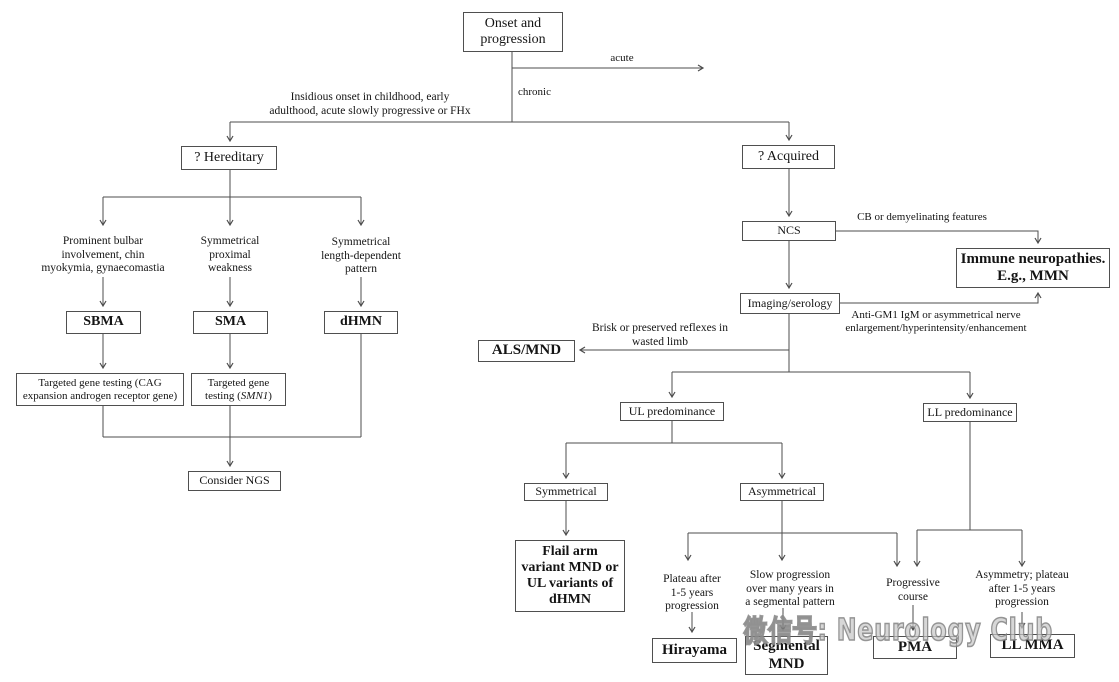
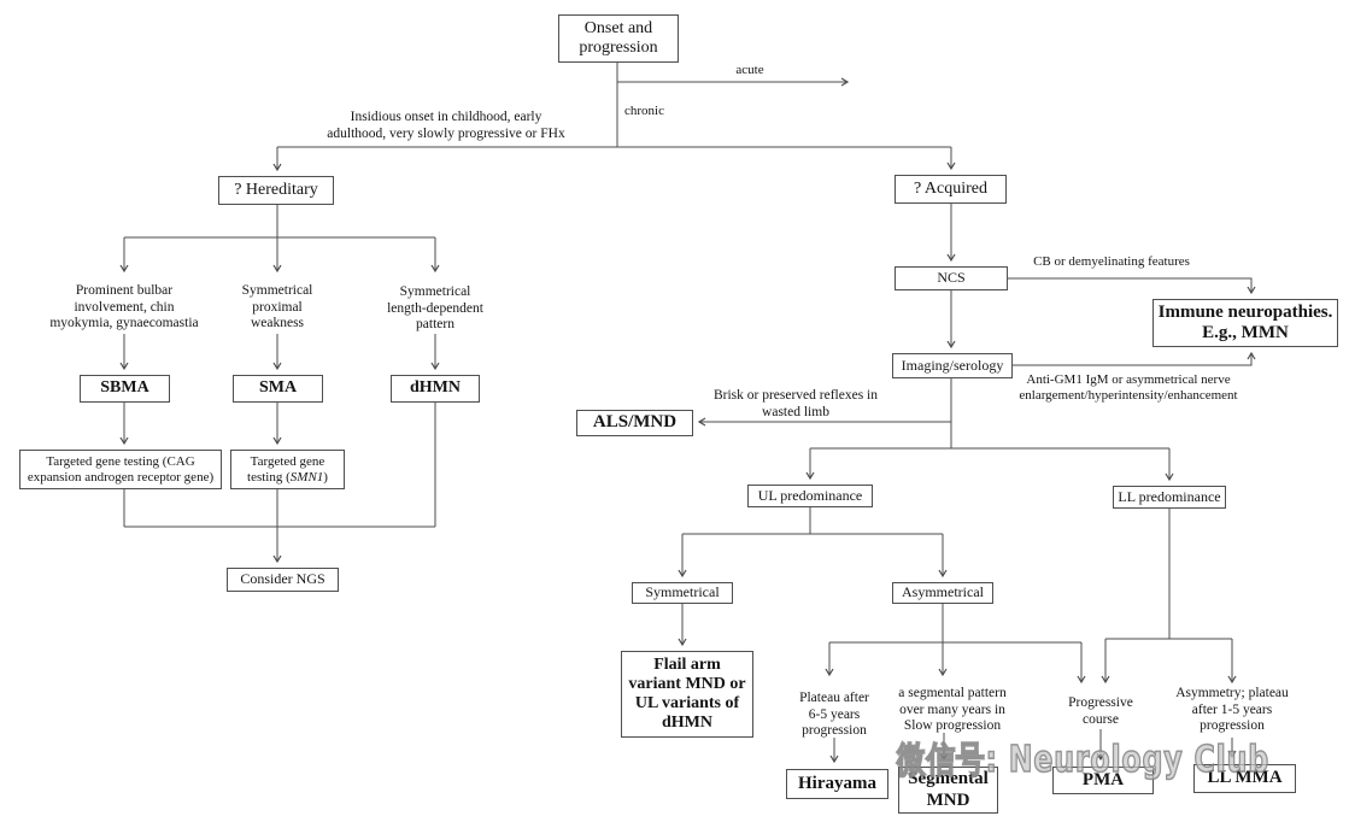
  acute
  chronic
  Insidious onset in childhood, early
- adulthood, acute slowly progressive or FHx
+ adulthood, very slowly progressive or FHx
  Prominent bulbar
  involvement, chin
  myokymia, gynaecomastia
  Symmetrical
  proximal
  weakness
  Symmetrical
  length-dependent
  pattern
  CB or demyelinating features
  Anti-GM1 IgM or asymmetrical nerve
  enlargement/hyperintensity/enhancement
  Brisk or preserved reflexes in
  wasted limb
  Plateau after
- 1-5 years
+ 6-5 years
  progression
- Slow progression
+ a segmental pattern
  over many years in
- a segmental pattern
+ Slow progression
  Progressive
  course
  Asymmetry; plateau
  after 1-5 years
  progression
  Onset and
  progression
  ? Hereditary
  ? Acquired
  SBMA
  SMA
  dHMN
  Targeted gene testing (CAG
  expansion androgen receptor gene)
  Targeted gene
  testing (SMN1)
  Consider NGS
  NCS
  Immune neuropathies.
  E.g., MMN
  Imaging/serology
  ALS/MND
  UL predominance
  LL predominance
  Symmetrical
  Asymmetrical
  Flail arm
  variant MND or
  UL variants of
  dHMN
  Hirayama
  Segmental
  MND
  PMA
  LL MMA
  微信号: Neurology Club
